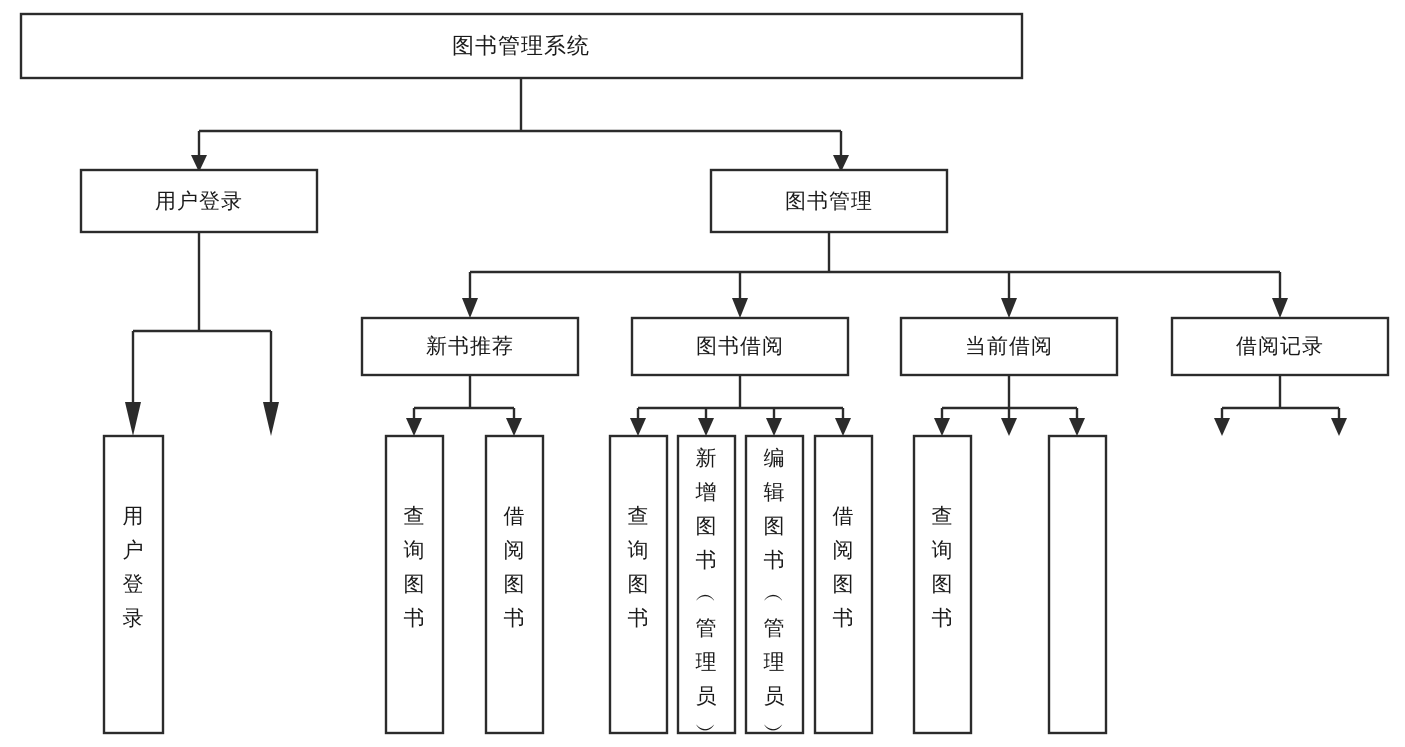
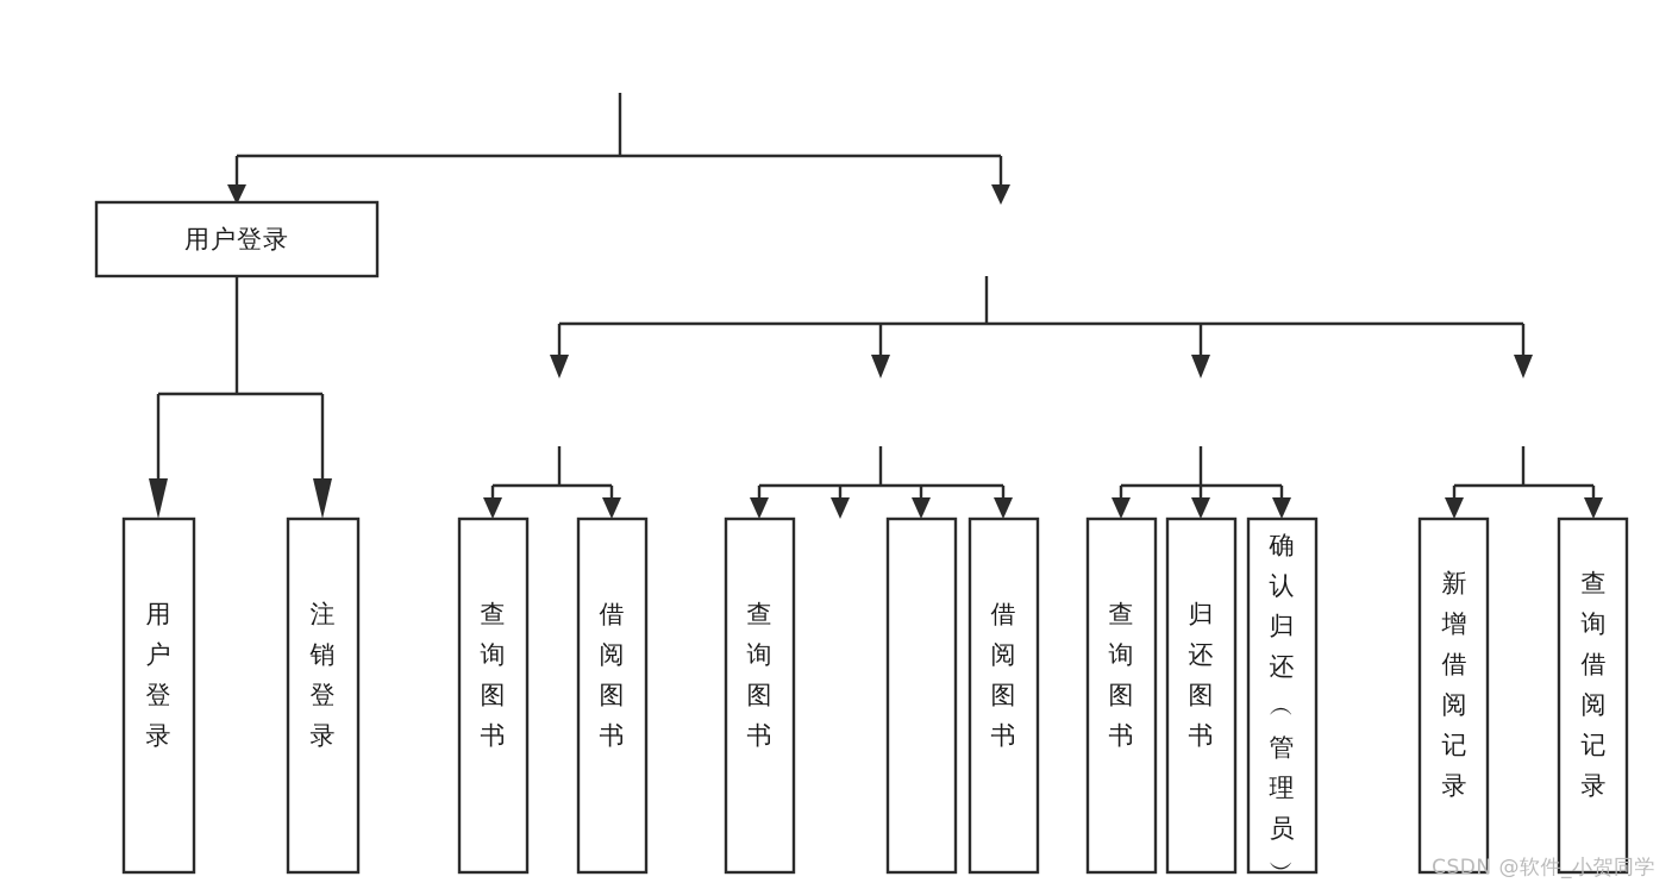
- 图书管理系统
  用户登录
- 图书管理
- 新书推荐
- 图书借阅
- 当前借阅
- 借阅记录
  用户登录
+ 注销登录
  查询图书
  借阅图书
  查询图书
- 新增图书 ︵ 管理员 ︶
- 编辑图书 ︵ 管理员 ︶
  借阅图书
  查询图书
+ 归还图书
+ 确认归还 ︵ 管理员 ︶
+ 新增借阅记录
+ 查询借阅记录
+ CSDN @软件_小贺同学
